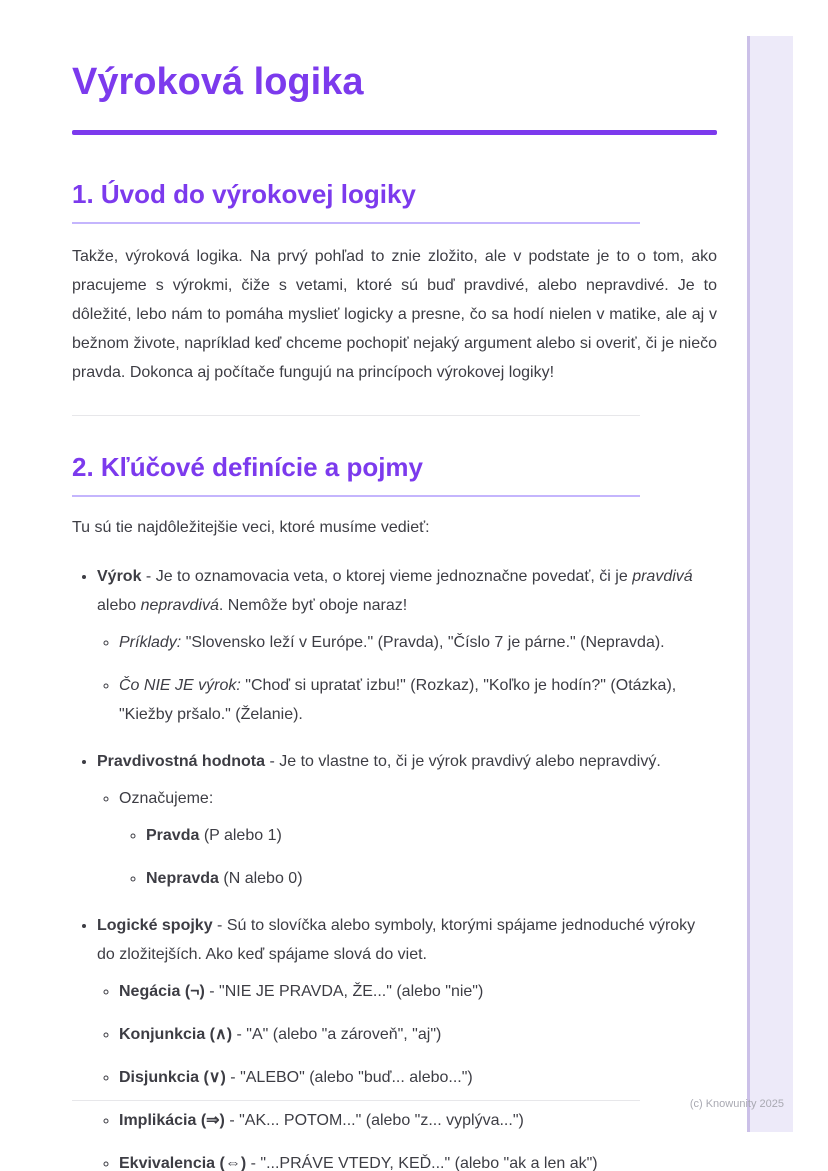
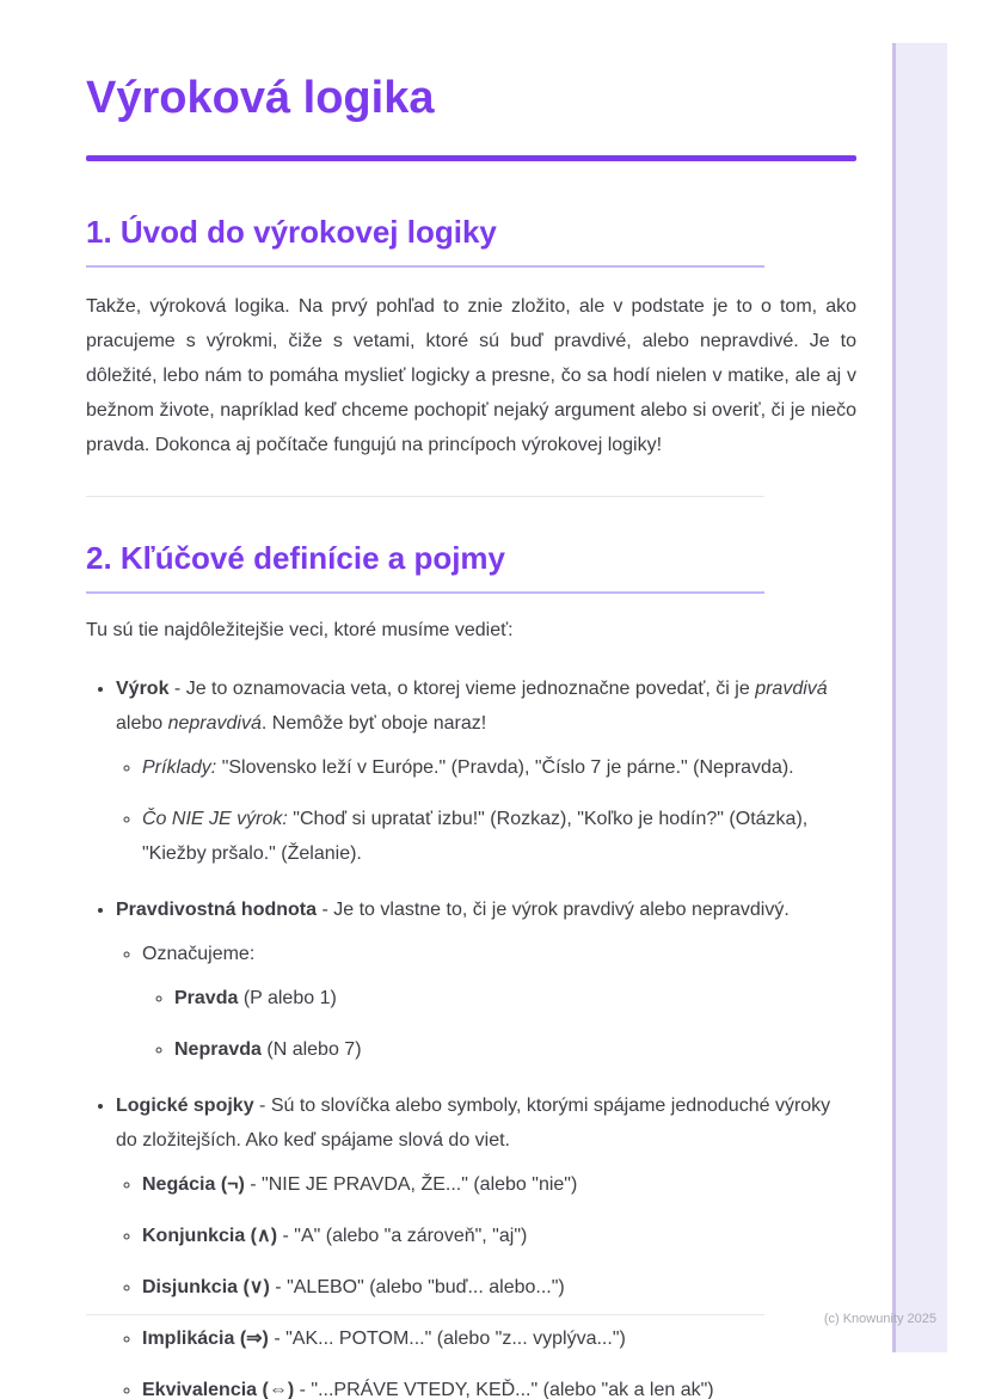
  Výroková logika
  1. Úvod do výrokovej logiky
  Takže, výroková logika. Na prvý pohľad to znie zložito, ale v podstate je to o tom, ako pracujeme s výrokmi, čiže s vetami, ktoré sú buď pravdivé, alebo nepravdivé. Je to dôležité, lebo nám to pomáha myslieť logicky a presne, čo sa hodí nielen v matike, ale aj v bežnom živote, napríklad keď chceme pochopiť nejaký argument alebo si overiť, či je niečo pravda. Dokonca aj počítače fungujú na princípoch výrokovej logiky!
  2. Kľúčové definície a pojmy
  Tu sú tie najdôležitejšie veci, ktoré musíme vedieť:
  Výrok - Je to oznamovacia veta, o ktorej vieme jednoznačne povedať, či je pravdivá alebo nepravdivá. Nemôže byť oboje naraz!
  Príklady: "Slovensko leží v Európe." (Pravda), "Číslo 7 je párne." (Nepravda).
  Čo NIE JE výrok: "Choď si upratať izbu!" (Rozkaz), "Koľko je hodín?" (Otázka), "Kiežby pršalo." (Želanie).
  Pravdivostná hodnota - Je to vlastne to, či je výrok pravdivý alebo nepravdivý.
  Označujeme:
  Pravda (P alebo 1)
- Nepravda (N alebo 0)
+ Nepravda (N alebo 7)
  Logické spojky - Sú to slovíčka alebo symboly, ktorými spájame jednoduché výroky do zložitejších. Ako keď spájame slová do viet.
  Negácia (¬) - "NIE JE PRAVDA, ŽE..." (alebo "nie")
  Konjunkcia (∧) - "A" (alebo "a zároveň", "aj")
  Disjunkcia (∨) - "ALEBO" (alebo "buď... alebo...")
  Implikácia (⇒) - "AK... POTOM..." (alebo "z... vyplýva...")
  Ekvivalencia (⇔) - "...PRÁVE VTEDY, KEĎ..." (alebo "ak a len ak")
  (c) Knowunity 2025
